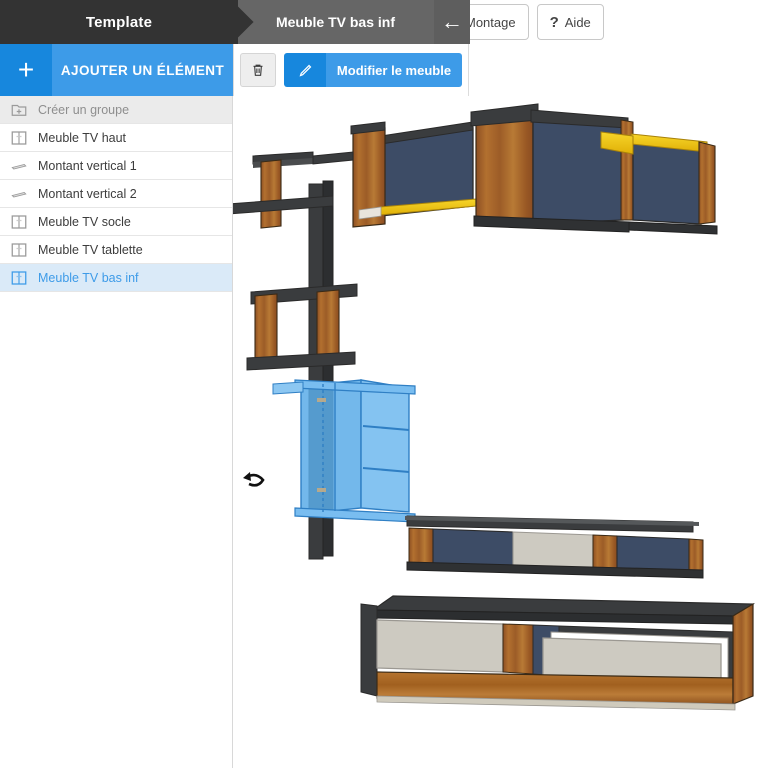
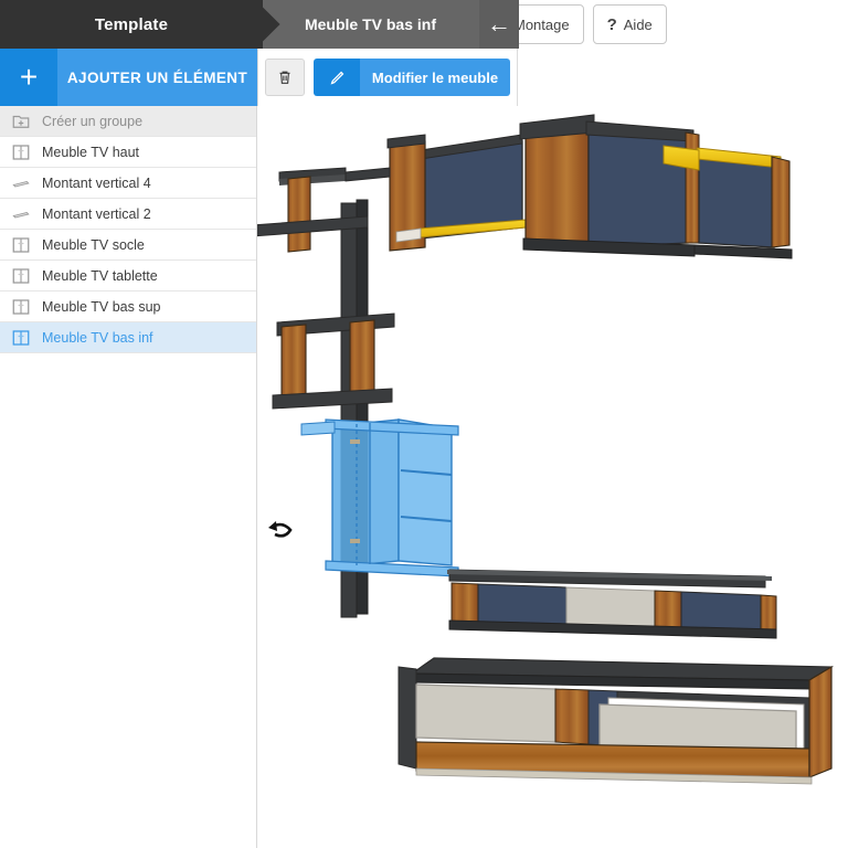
  Template
  Meuble TV bas inf
  ←
  Montage
  ?
  Aide
  +
  AJOUTER UN ÉLÉMENT
  Créer un groupe
  Meuble TV haut
- Montant vertical 1
+ Montant vertical 4
  Montant vertical 2
  Meuble TV socle
  Meuble TV tablette
+ Meuble TV bas sup
  Meuble TV bas inf
  Modifier le meuble
